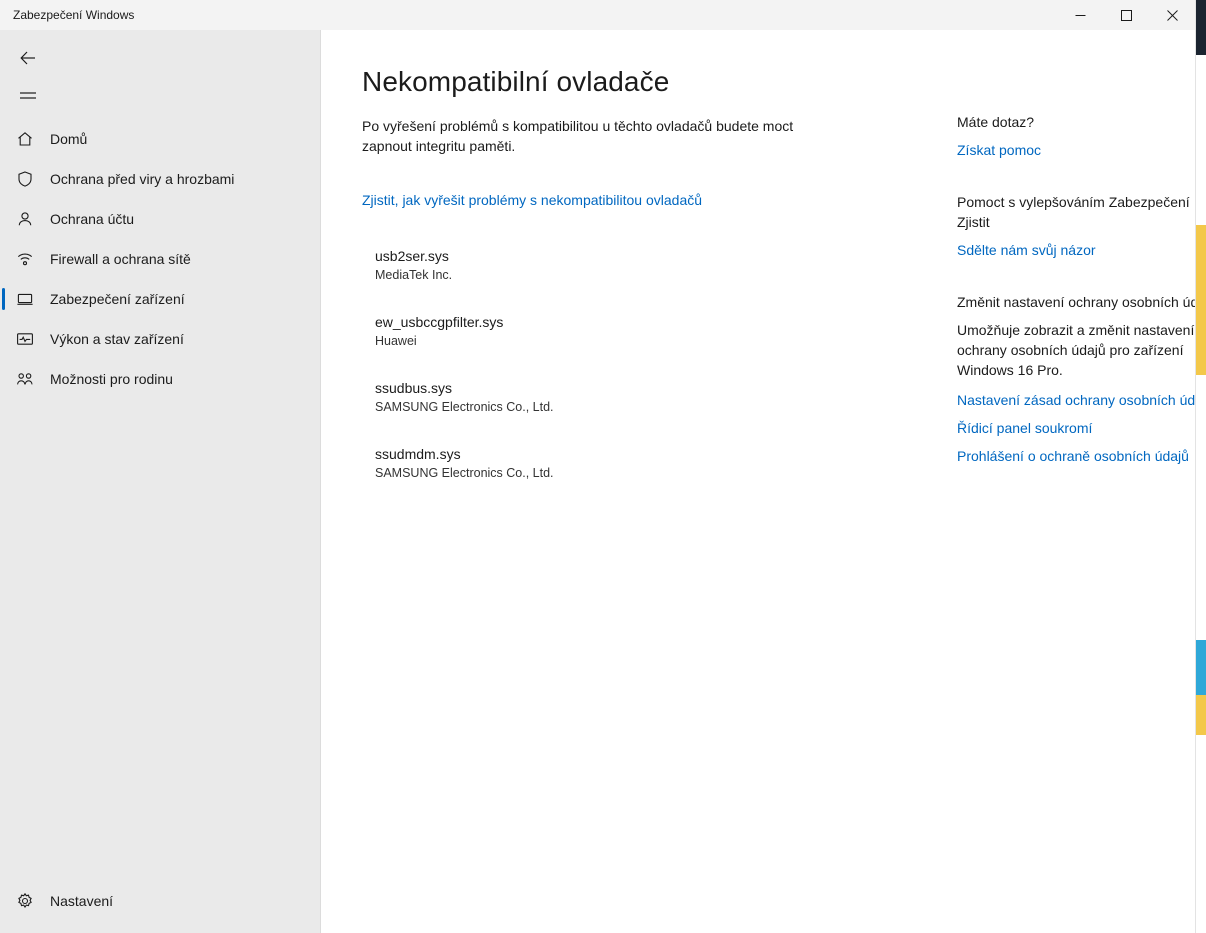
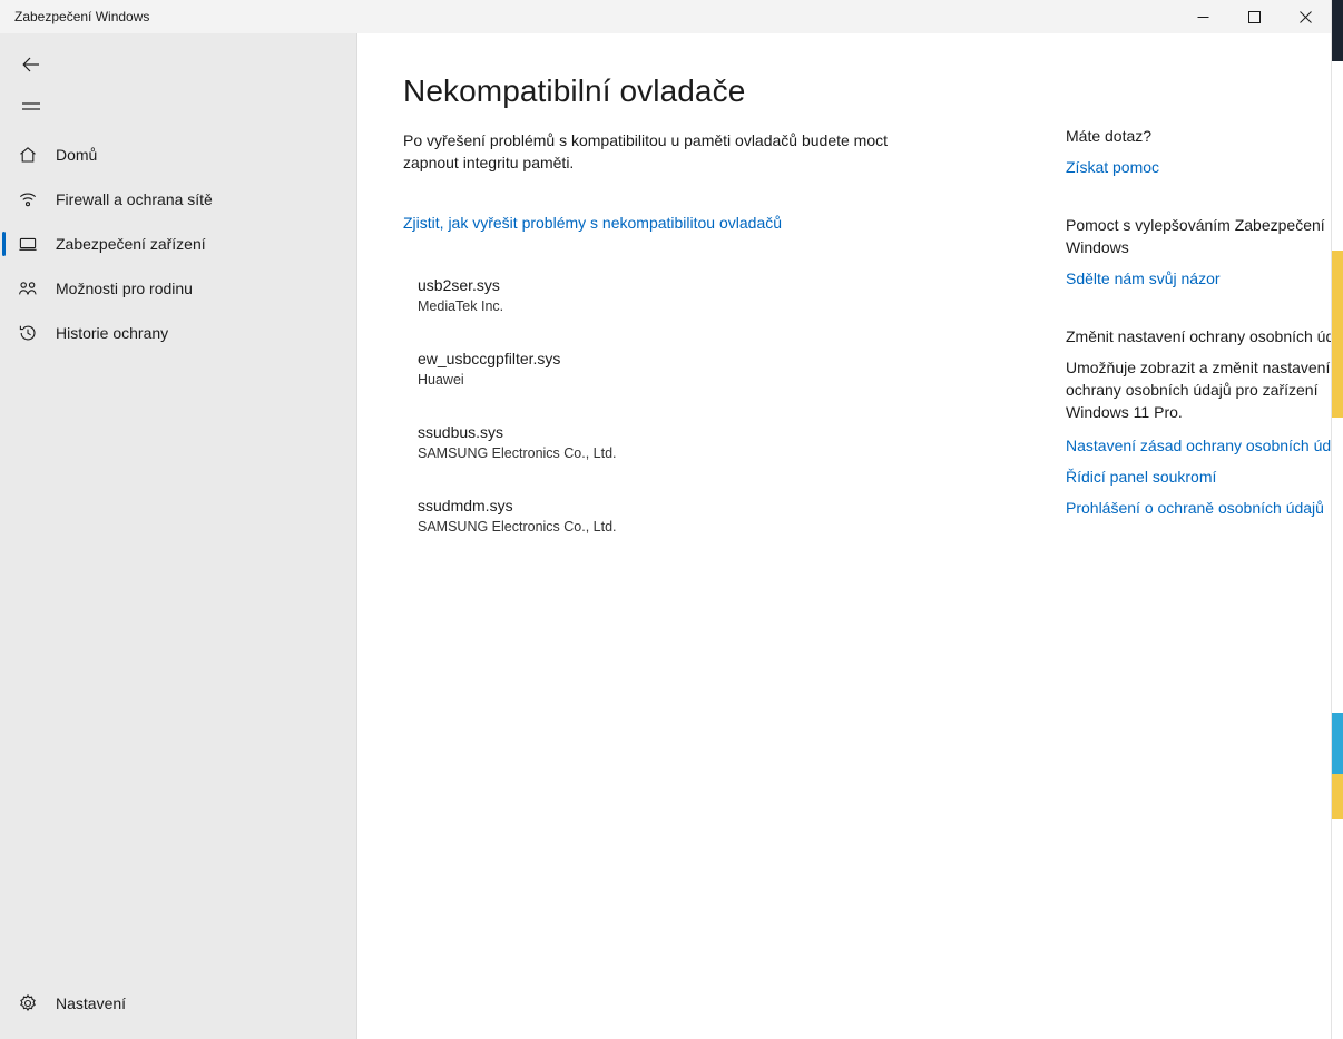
  Zabezpečení Windows
  Domů
- Ochrana před viry a hrozbami
- Ochrana účtu
  Firewall a ochrana sítě
  Zabezpečení zařízení
- Výkon a stav zařízení
  Možnosti pro rodinu
+ Historie ochrany
  Nastavení
  Nekompatibilní ovladače
- Po vyřešení problémů s kompatibilitou u těchto ovladačů budete moct zapnout integritu paměti.
+ Po vyřešení problémů s kompatibilitou u paměti ovladačů budete moct zapnout integritu paměti.
  Zjistit, jak vyřešit problémy s nekompatibilitou ovladačů
  usb2ser.sys
  MediaTek Inc.
  ew_usbccgpfilter.sys
  Huawei
  ssudbus.sys
  SAMSUNG Electronics Co., Ltd.
  ssudmdm.sys
  SAMSUNG Electronics Co., Ltd.
  Máte dotaz?
  Získat pomoc
- Pomoct s vylepšováním Zabezpečení Zjistit
+ Pomoct s vylepšováním Zabezpečení Windows
  Sdělte nám svůj názor
  Změnit nastavení ochrany osobních úd
- Umožňuje zobrazit a změnit nastavení ochrany osobních údajů pro zařízení Windows 16 Pro.
+ Umožňuje zobrazit a změnit nastavení ochrany osobních údajů pro zařízení Windows 11 Pro.
  Nastavení zásad ochrany osobních úd
  Řídicí panel soukromí
  Prohlášení o ochraně osobních údajů
